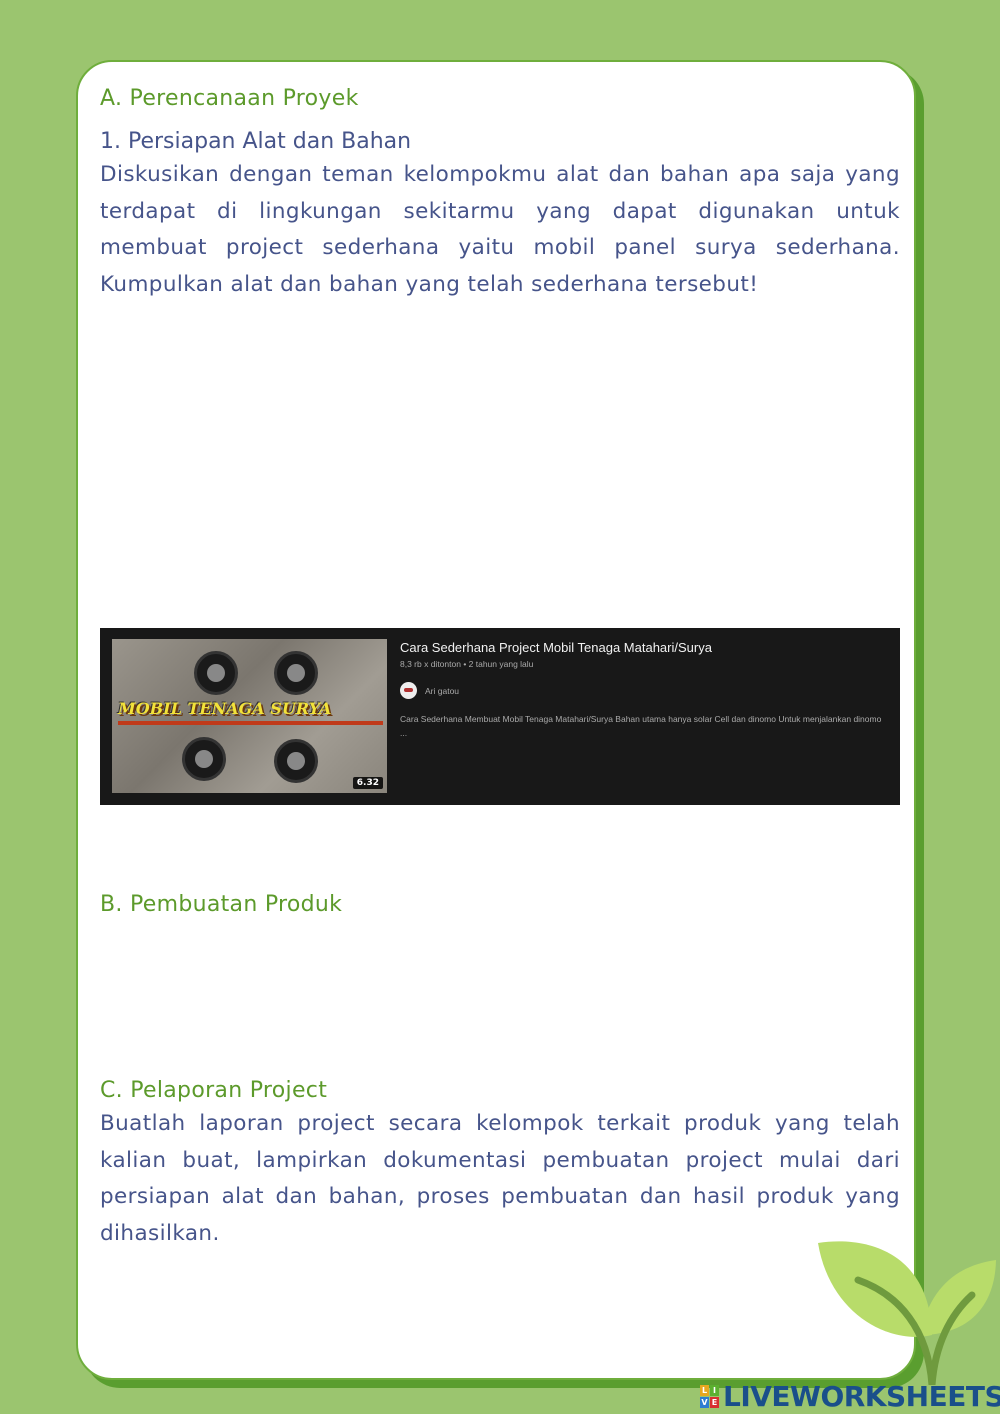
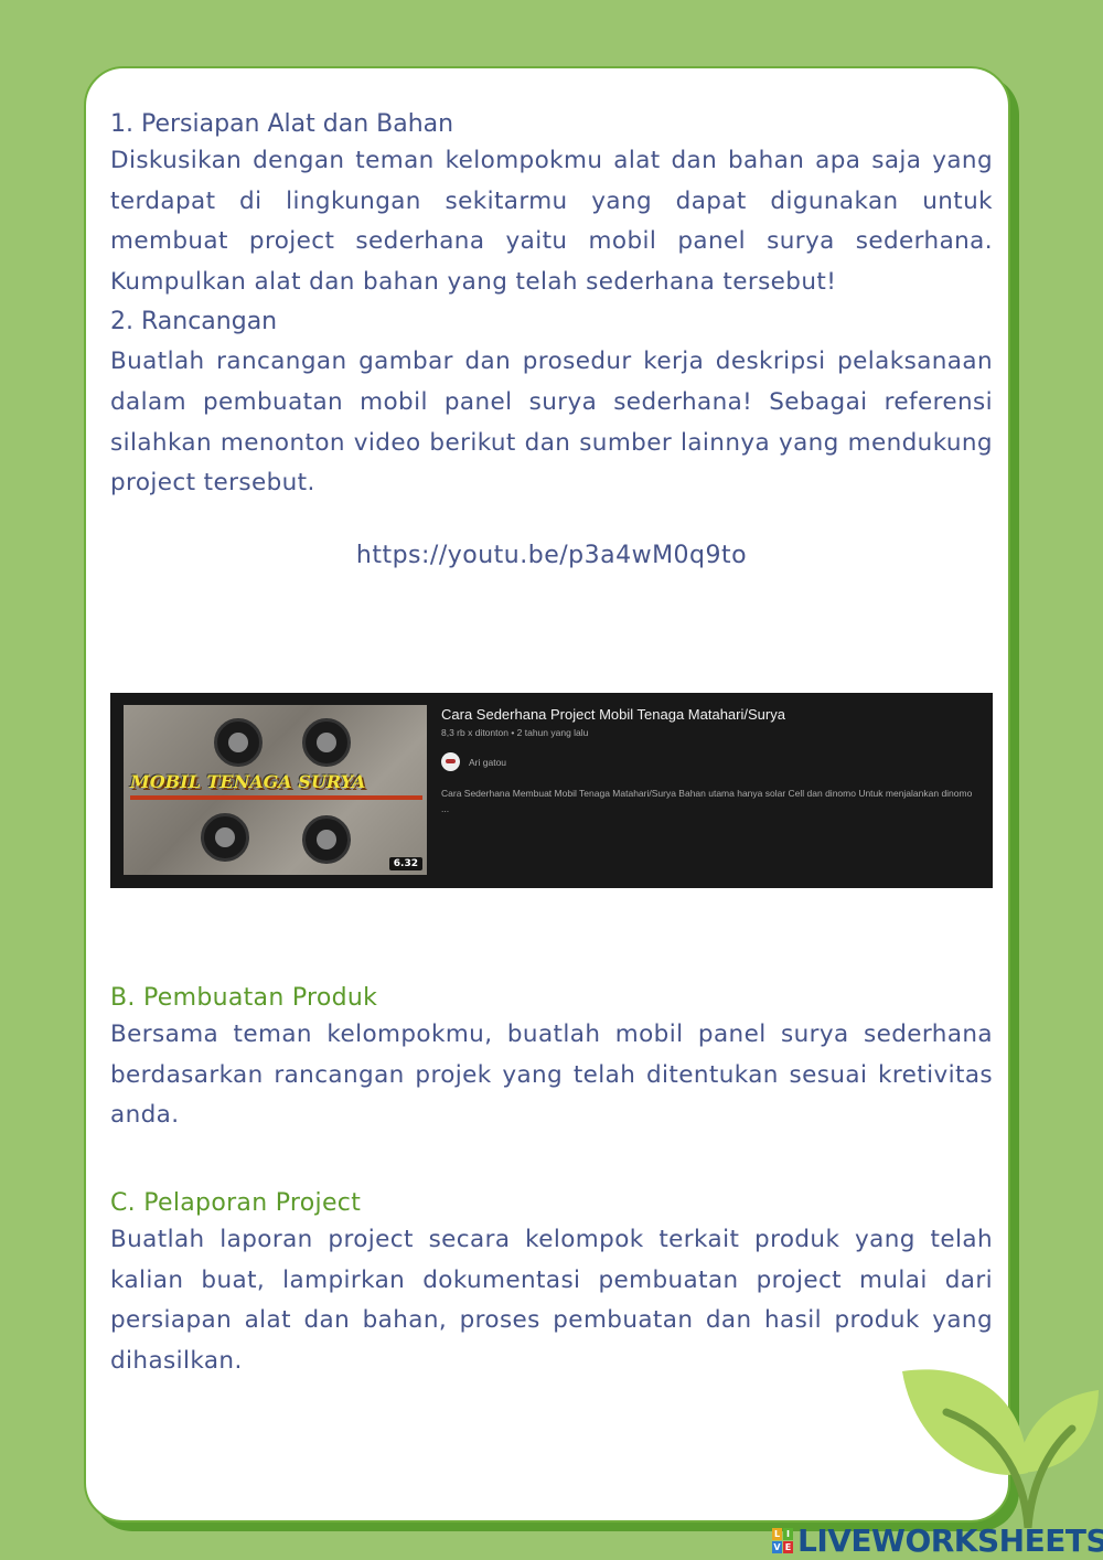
- A. Perencanaan Proyek
  1. Persiapan Alat dan Bahan
  Diskusikan dengan teman kelompokmu alat dan bahan apa saja yang terdapat di lingkungan sekitarmu yang dapat digunakan untuk membuat project sederhana yaitu mobil panel surya sederhana. Kumpulkan alat dan bahan yang telah sederhana tersebut!
+ 2. Rancangan
+ Buatlah rancangan gambar dan prosedur kerja deskripsi pelaksanaan dalam pembuatan mobil panel surya sederhana! Sebagai referensi silahkan menonton video berikut dan sumber lainnya yang mendukung project tersebut.
+ https://youtu.be/p3a4wM0q9to
  MOBIL TENAGA SURYA
  6.32
  Cara Sederhana Project Mobil Tenaga Matahari/Surya
  8,3 rb x ditonton • 2 tahun yang lalu
  Ari gatou
  Cara Sederhana Membuat Mobil Tenaga Matahari/Surya Bahan utama hanya solar Cell dan dinomo Untuk menjalankan dinomo ...
  B. Pembuatan Produk
+ Bersama teman kelompokmu, buatlah mobil panel surya sederhana berdasarkan rancangan projek yang telah ditentukan sesuai kretivitas anda.
  C. Pelaporan Project
  Buatlah laporan project secara kelompok terkait produk yang telah kalian buat, lampirkan dokumentasi pembuatan project mulai dari persiapan alat dan bahan, proses pembuatan dan hasil produk yang dihasilkan.
  L
  I
  V
  E
  LIVEWORKSHEETS
